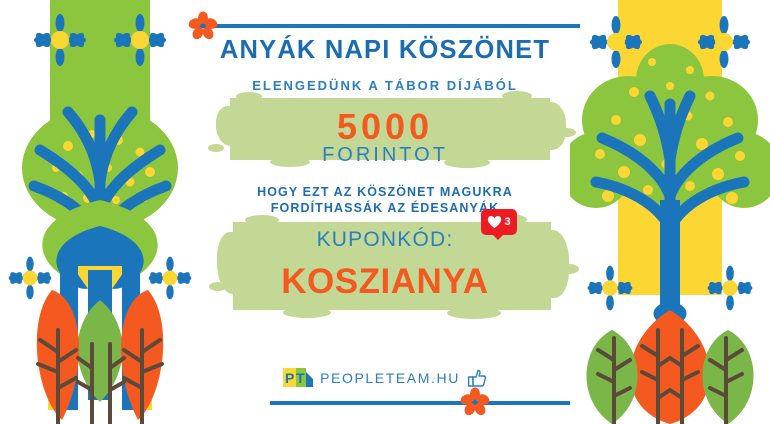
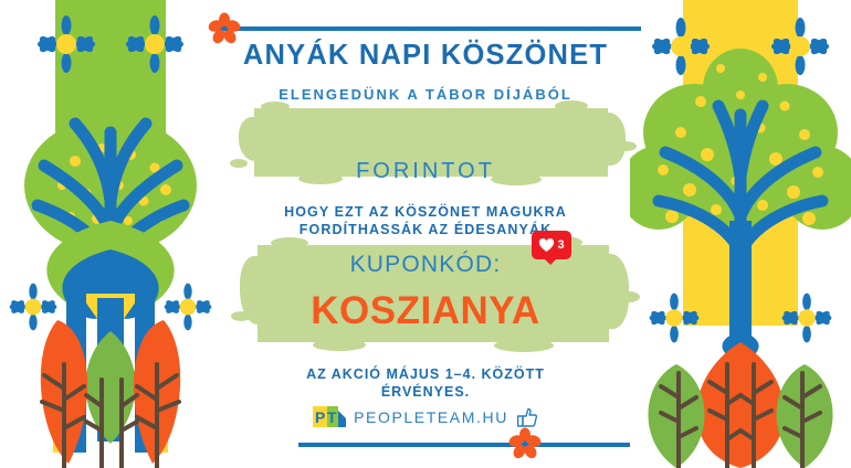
  ANYÁK NAPI KÖSZÖNET
  ELENGEDÜNK A TÁBOR DÍJÁBÓL
- 5000
  FORINTOT
  HOGY EZT AZ KÖSZÖNET MAGUKRA
  FORDÍTHASSÁK AZ ÉDESANYÁK
  KUPONKÓD:
  KOSZIANYA
+ AZ AKCIÓ MÁJUS 1–4. KÖZÖTT
+ ÉRVÉNYES.
  P
  T
  PEOPLETEAM.HU
  3
